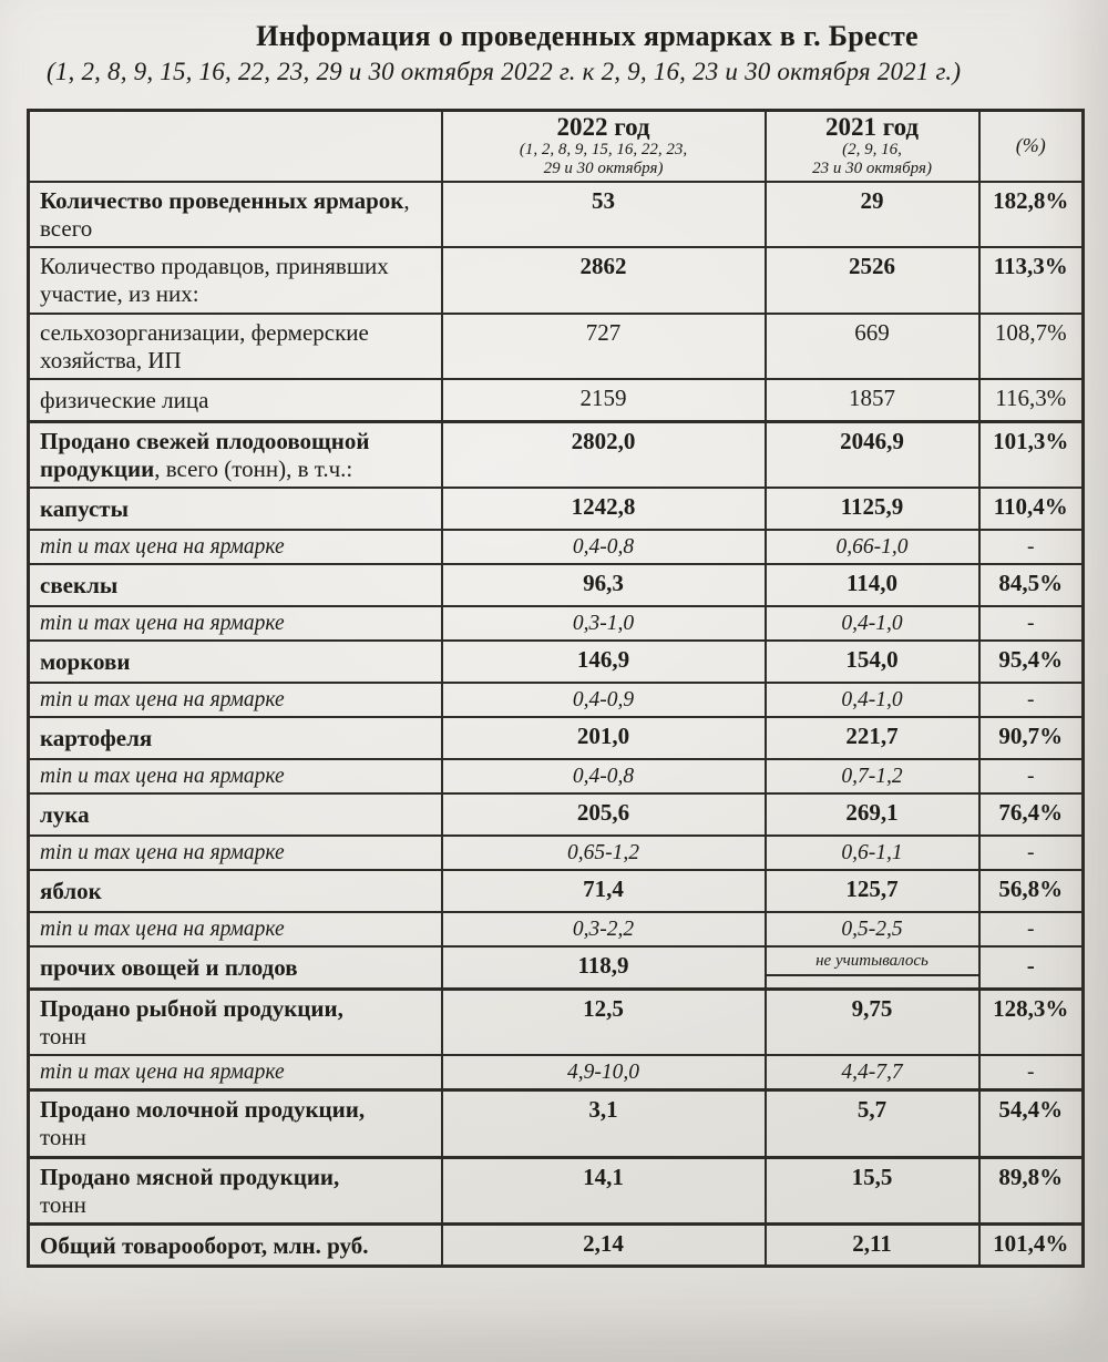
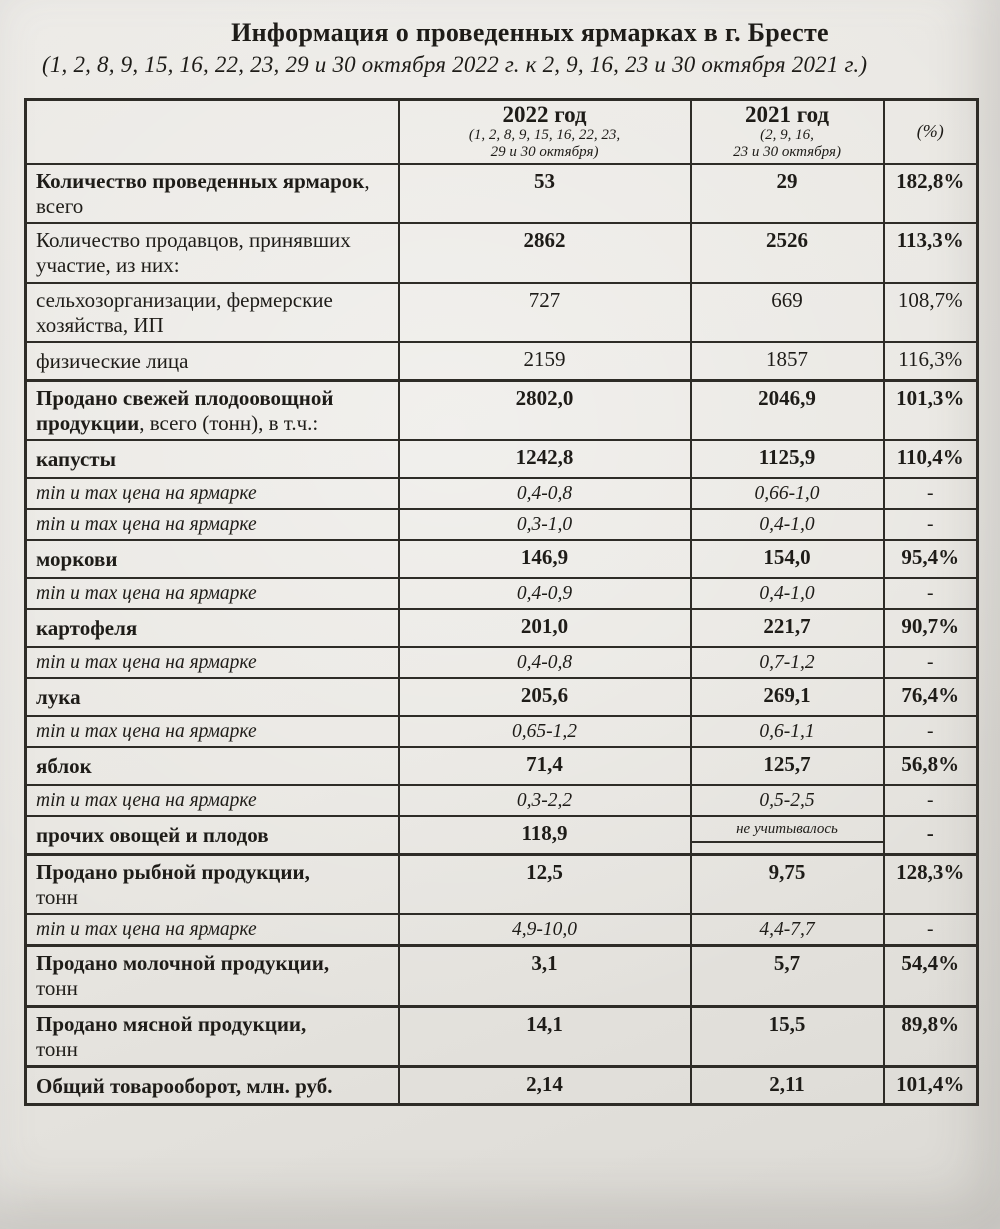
  Информация о проведенных ярмарках в г. Бресте
  (1, 2, 8, 9, 15, 16, 22, 23, 29 и 30 октября 2022 г. к 2, 9, 16, 23 и 30 октября 2021 г.)
  	2022 год (1, 2, 8, 9, 15, 16, 22, 23, 29 и 30 октября)	2021 год (2, 9, 16, 23 и 30 октября)	(%)
  Количество проведенных ярмарок, всего	53	29	182,8%
  Количество продавцов, принявших участие, из них:	2862	2526	113,3%
  сельхозорганизации, фермерские хозяйства, ИП	727	669	108,7%
  физические лица	2159	1857	116,3%
  Продано свежей плодоовощной продукции, всего (тонн), в т.ч.:	2802,0	2046,9	101,3%
  капусты	1242,8	1125,9	110,4%
  min и max цена на ярмарке	0,4-0,8	0,66-1,0	-
- свеклы	96,3	114,0	84,5%
  min и max цена на ярмарке	0,3-1,0	0,4-1,0	-
  моркови	146,9	154,0	95,4%
  min и max цена на ярмарке	0,4-0,9	0,4-1,0	-
  картофеля	201,0	221,7	90,7%
  min и max цена на ярмарке	0,4-0,8	0,7-1,2	-
  лука	205,6	269,1	76,4%
  min и max цена на ярмарке	0,65-1,2	0,6-1,1	-
  яблок	71,4	125,7	56,8%
  min и max цена на ярмарке	0,3-2,2	0,5-2,5	-
  прочих овощей и плодов	118,9	не учитывалось	-
  Продано рыбной продукции,тонн	12,5	9,75	128,3%
  min и max цена на ярмарке	4,9-10,0	4,4-7,7	-
  Продано молочной продукции,тонн	3,1	5,7	54,4%
  Продано мясной продукции,тонн	14,1	15,5	89,8%
  Общий товарооборот, млн. руб.	2,14	2,11	101,4%
